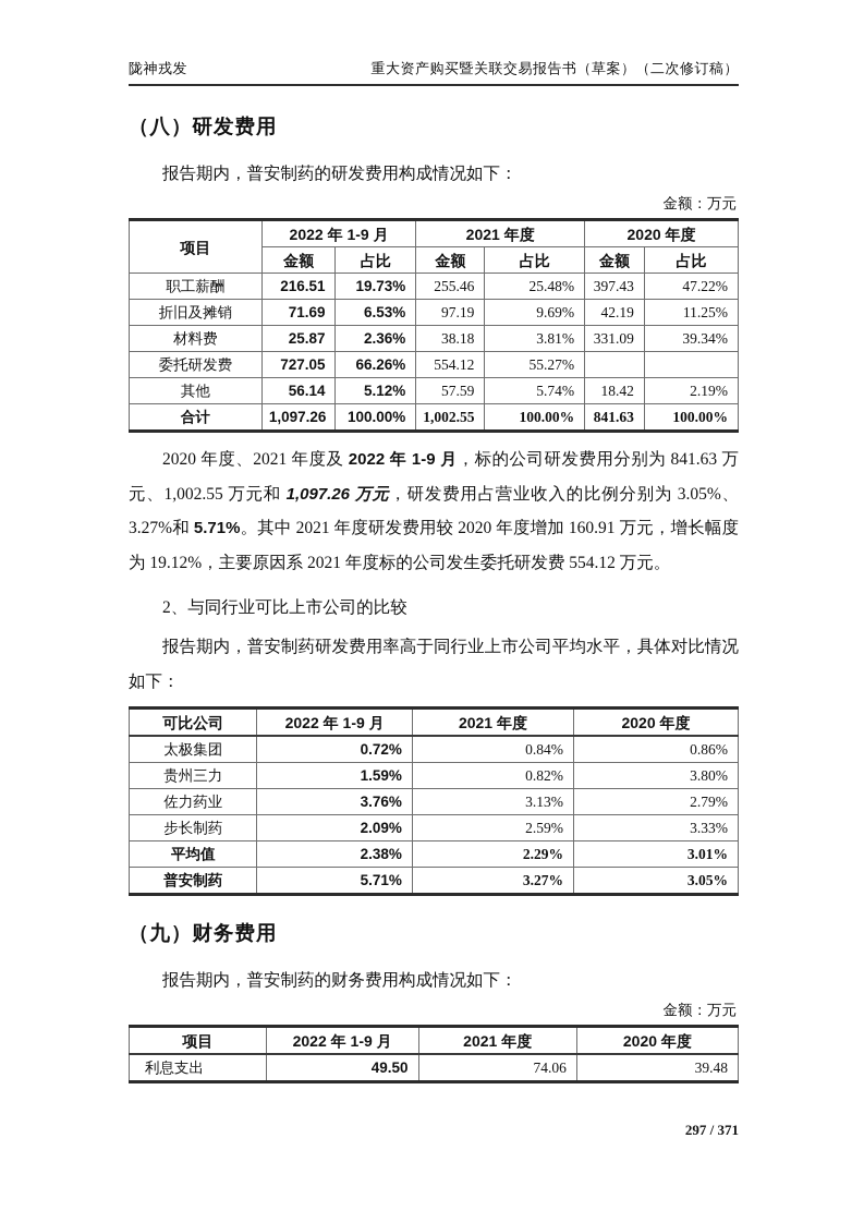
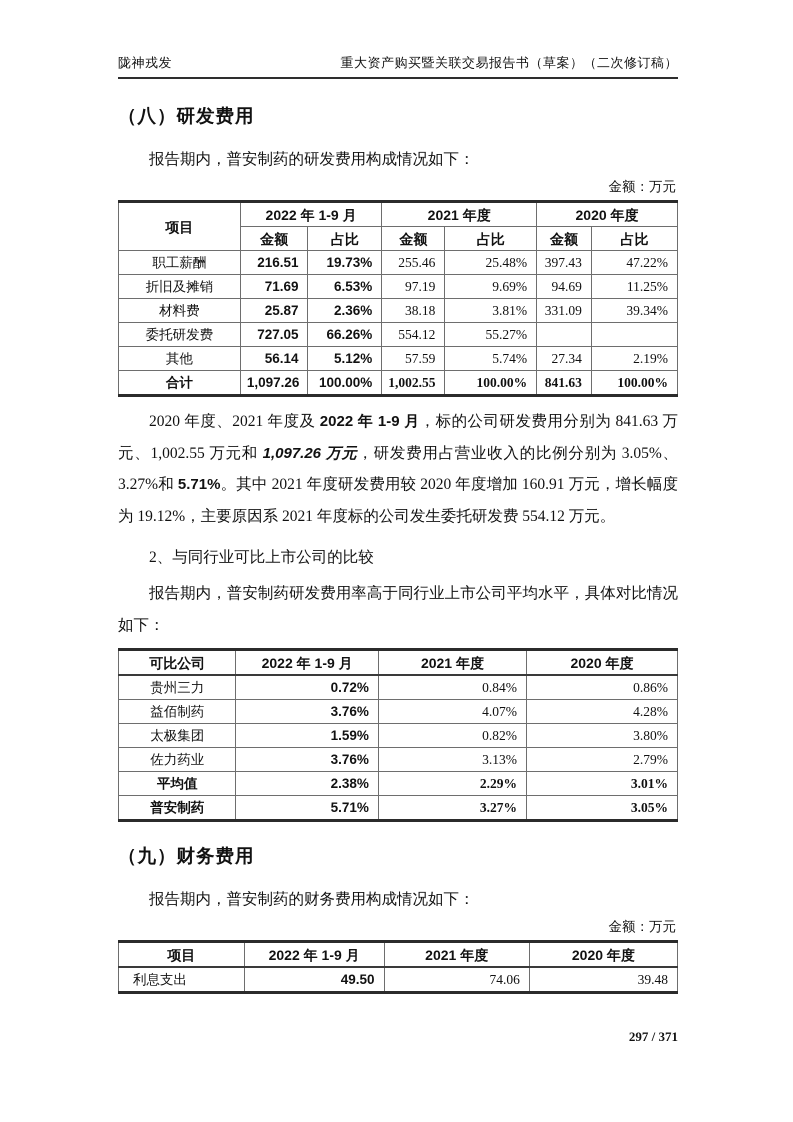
  陇神戎发
  重大资产购买暨关联交易报告书（草案）（二次修订稿）
  （八）研发费用
  报告期内，普安制药的研发费用构成情况如下：
  金额：万元
  项目	2022 年 1-9 月	2021 年度	2020 年度
  金额	占比	金额	占比	金额	占比
  职工薪酬	216.51	19.73%	255.46	25.48%	397.43	47.22%
- 折旧及摊销	71.69	6.53%	97.19	9.69%	42.19	11.25%
+ 折旧及摊销	71.69	6.53%	97.19	9.69%	94.69	11.25%
  材料费	25.87	2.36%	38.18	3.81%	331.09	39.34%
  委托研发费	727.05	66.26%	554.12	55.27%
- 其他	56.14	5.12%	57.59	5.74%	18.42	2.19%
+ 其他	56.14	5.12%	57.59	5.74%	27.34	2.19%
  合计	1,097.26	100.00%	1,002.55	100.00%	841.63	100.00%
  2020 年度、2021 年度及 2022 年 1-9 月，标的公司研发费用分别为 841.63 万元、1,002.55 万元和 1,097.26 万元，研发费用占营业收入的比例分别为 3.05%、3.27%和 5.71%。其中 2021 年度研发费用较 2020 年度增加 160.91 万元，增长幅度为 19.12%，主要原因系 2021 年度标的公司发生委托研发费 554.12 万元。
  2、与同行业可比上市公司的比较
  报告期内，普安制药研发费用率高于同行业上市公司平均水平，具体对比情况如下：
  可比公司	2022 年 1-9 月	2021 年度	2020 年度
- 太极集团	0.72%	0.84%	0.86%
+ 贵州三力	0.72%	0.84%	0.86%
+ 益佰制药	3.76%	4.07%	4.28%
- 贵州三力	1.59%	0.82%	3.80%
+ 太极集团	1.59%	0.82%	3.80%
  佐力药业	3.76%	3.13%	2.79%
- 步长制药	2.09%	2.59%	3.33%
  平均值	2.38%	2.29%	3.01%
  普安制药	5.71%	3.27%	3.05%
  （九）财务费用
  报告期内，普安制药的财务费用构成情况如下：
  金额：万元
  项目	2022 年 1-9 月	2021 年度	2020 年度
  利息支出	49.50	74.06	39.48
  297 / 371
